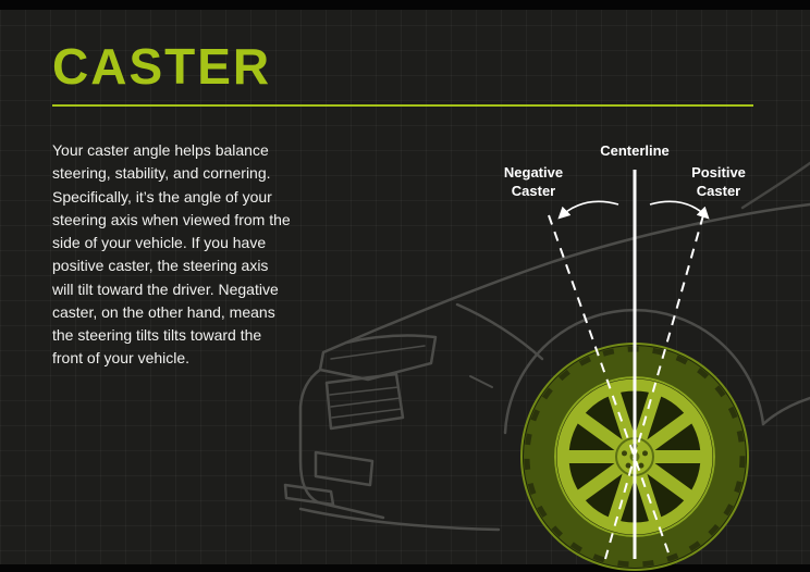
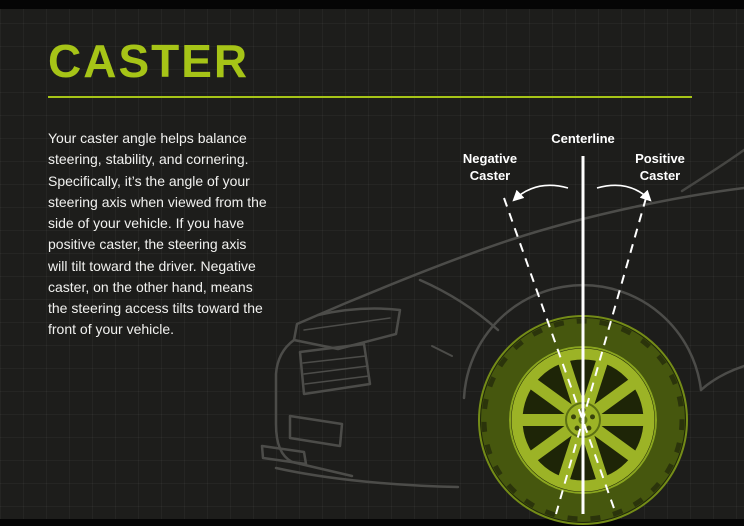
  CASTER
- Your caster angle helps balance steering, stability, and cornering. Specifically, it’s the angle of your steering axis when viewed from the side of your vehicle. If you have positive caster, the steering axis will tilt toward the driver. Negative caster, on the other hand, means the steering tilts tilts toward the front of your vehicle.
+ Your caster angle helps balance steering, stability, and cornering. Specifically, it’s the angle of your steering axis when viewed from the side of your vehicle. If you have positive caster, the steering axis will tilt toward the driver. Negative caster, on the other hand, means the steering access tilts toward the front of your vehicle.
  Centerline
  Negative Caster
  Positive Caster
